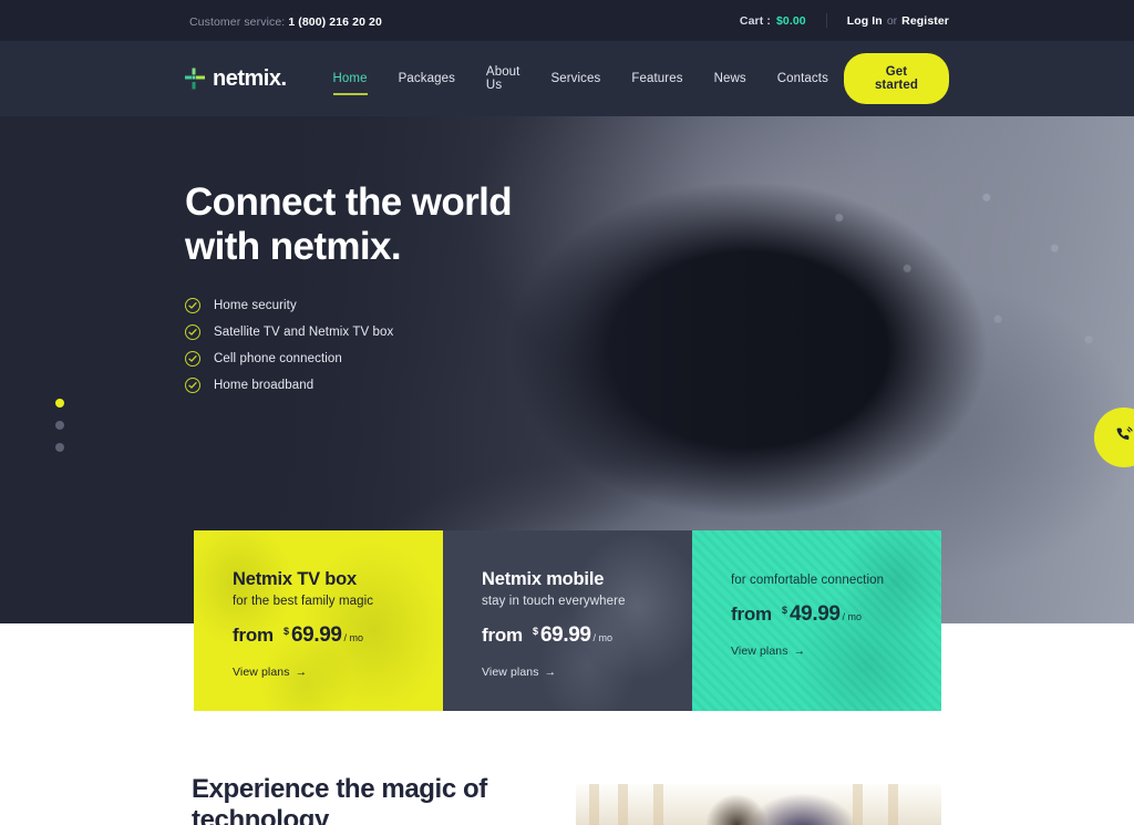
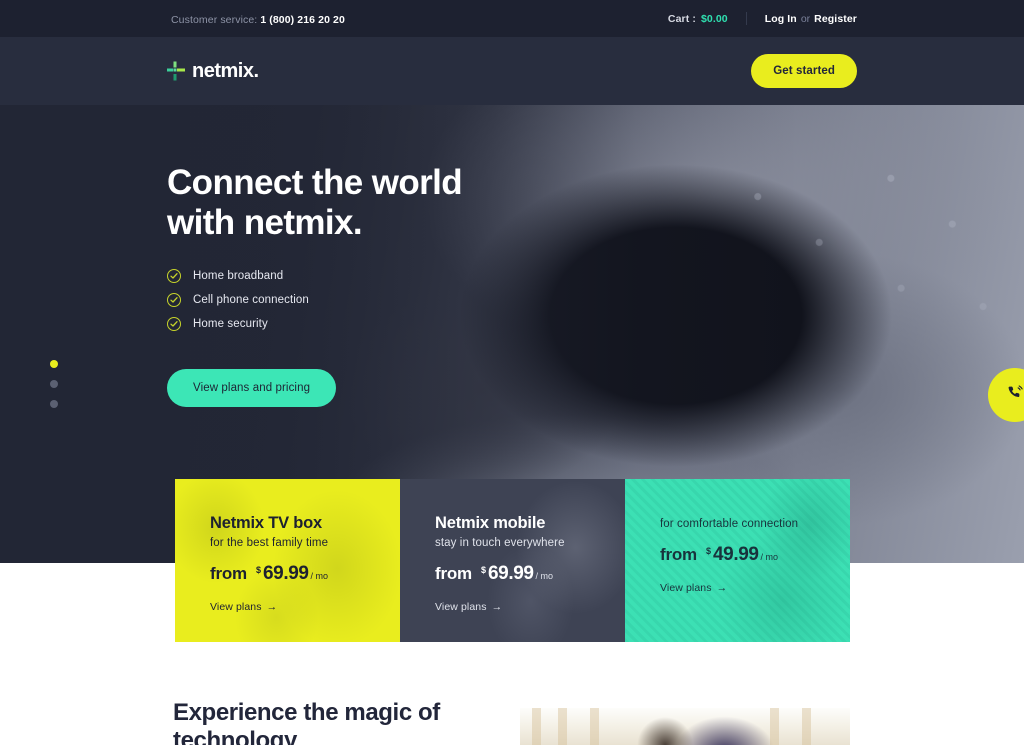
  Customer service: 1 (800) 216 20 20
  Cart :
  $0.00
  Log In
  or
  Register
  netmix.
- Home
- Packages
- About Us
- Services
- Features
- News
- Contacts
  Get started
  Connect the world
  with netmix.
- Home security
+ Home broadband
- Satellite TV and Netmix TV box
  Cell phone connection
- Home broadband
+ Home security
+ View plans and pricing
  Experience the magic of
  technology
  Netmix TV box
- for the best family magic
+ for the best family time
  from
  $
  69.99
  / mo
  View plans →
  Netmix mobile
  stay in touch everywhere
  from
  $
  69.99
  / mo
  View plans →
  for comfortable connection
  from
  $
  49.99
  / mo
  View plans →
